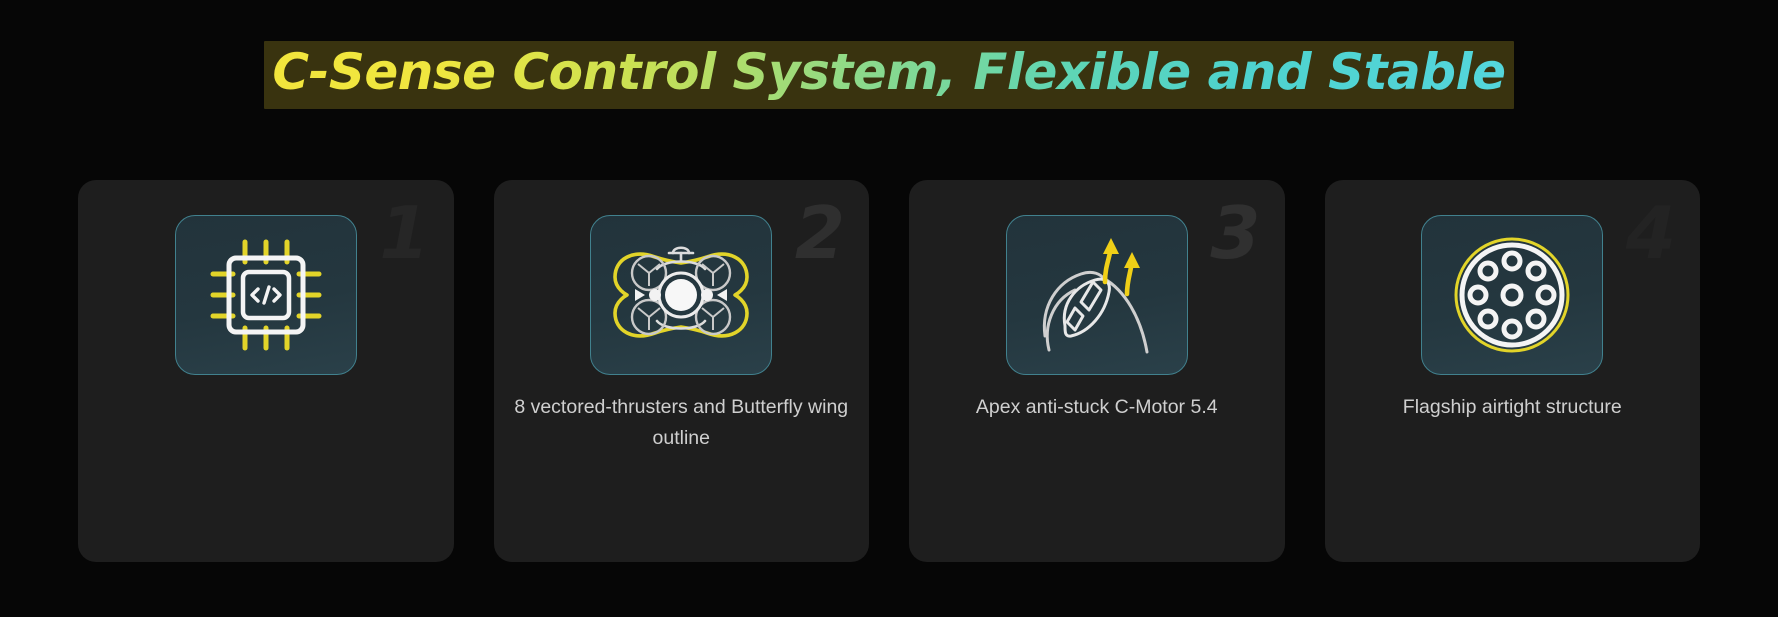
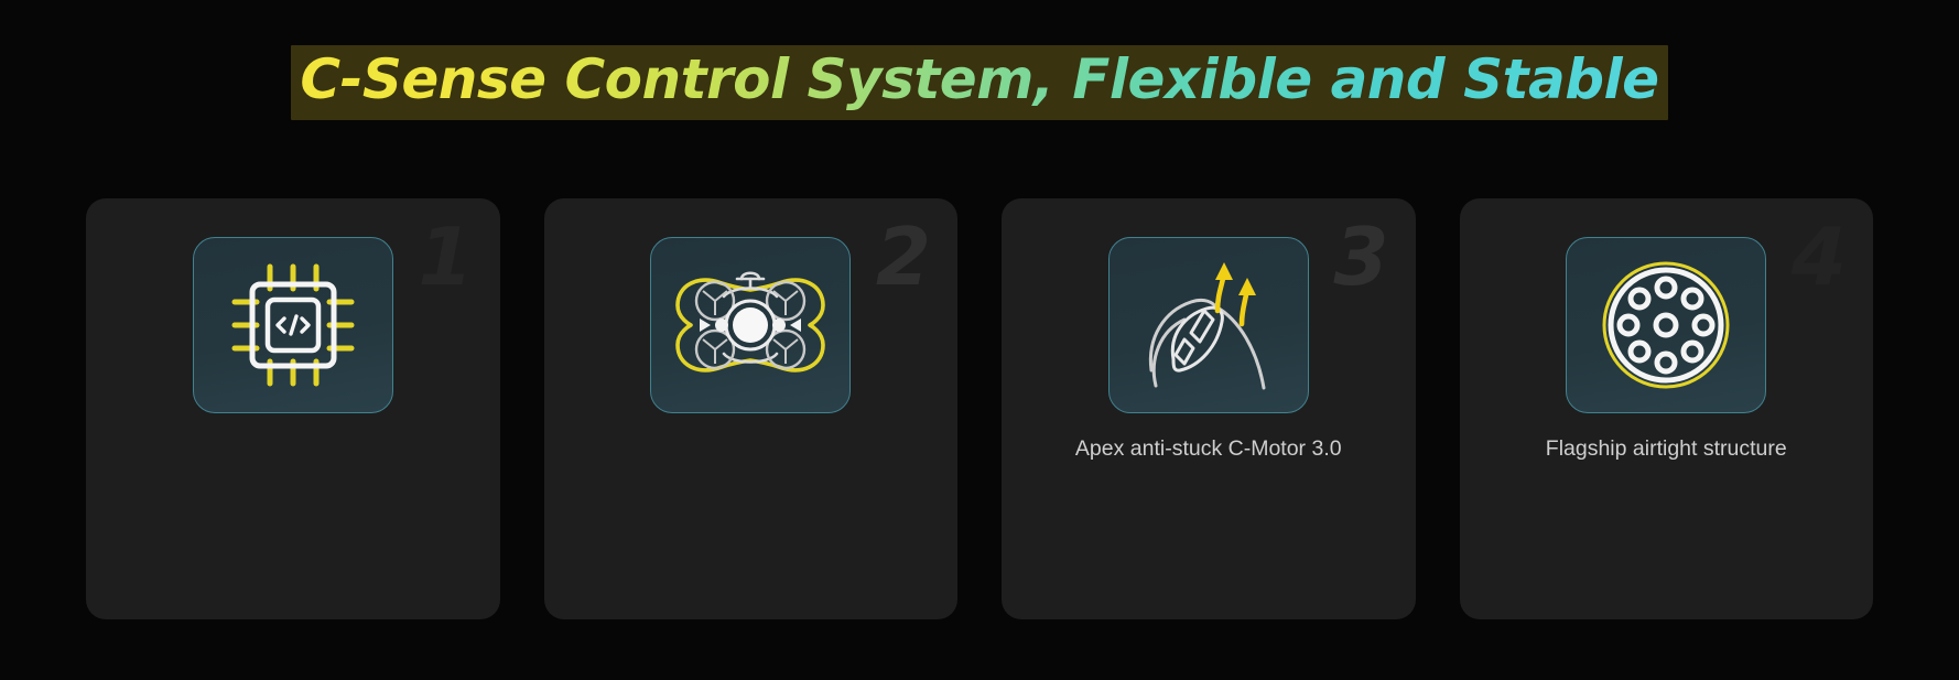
  C-Sense Control System, Flexible and Stable
- 8 vectored-thrusters and Butterfly wing outline
- Apex anti-stuck C-Motor 5.4
+ Apex anti-stuck C-Motor 3.0
  Flagship airtight structure
